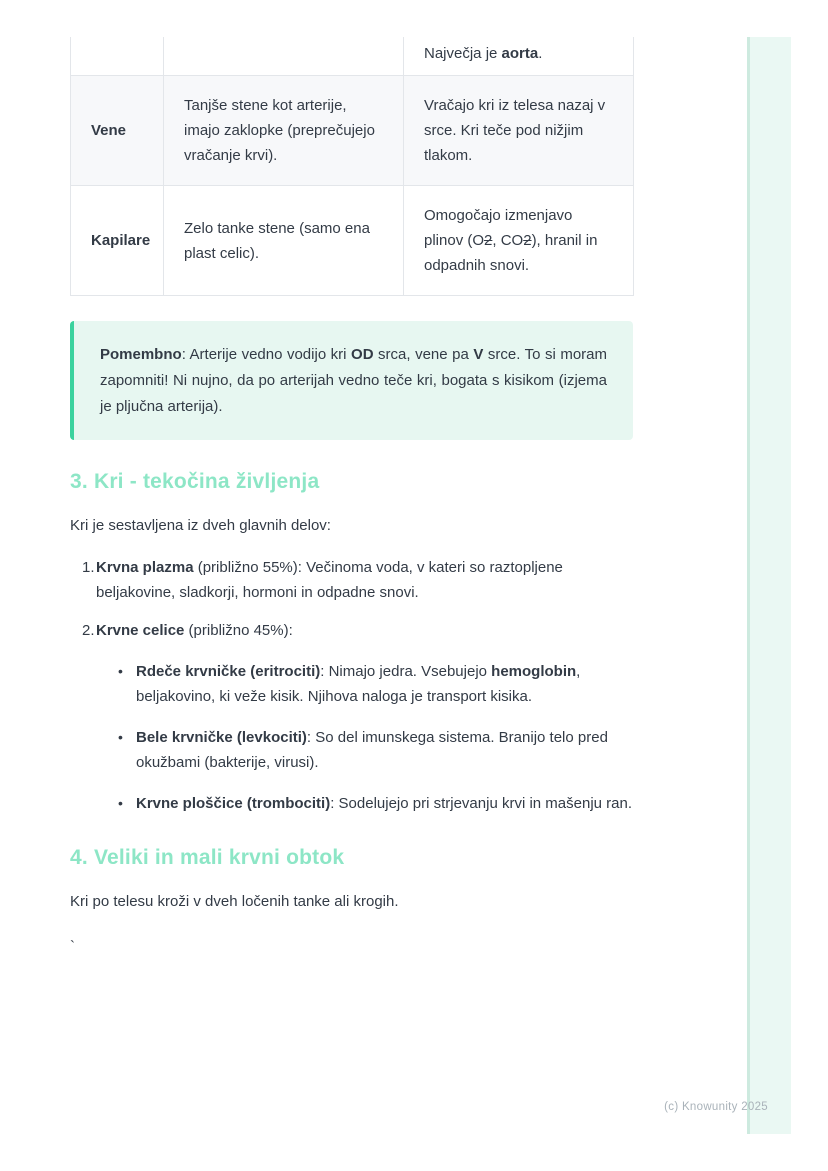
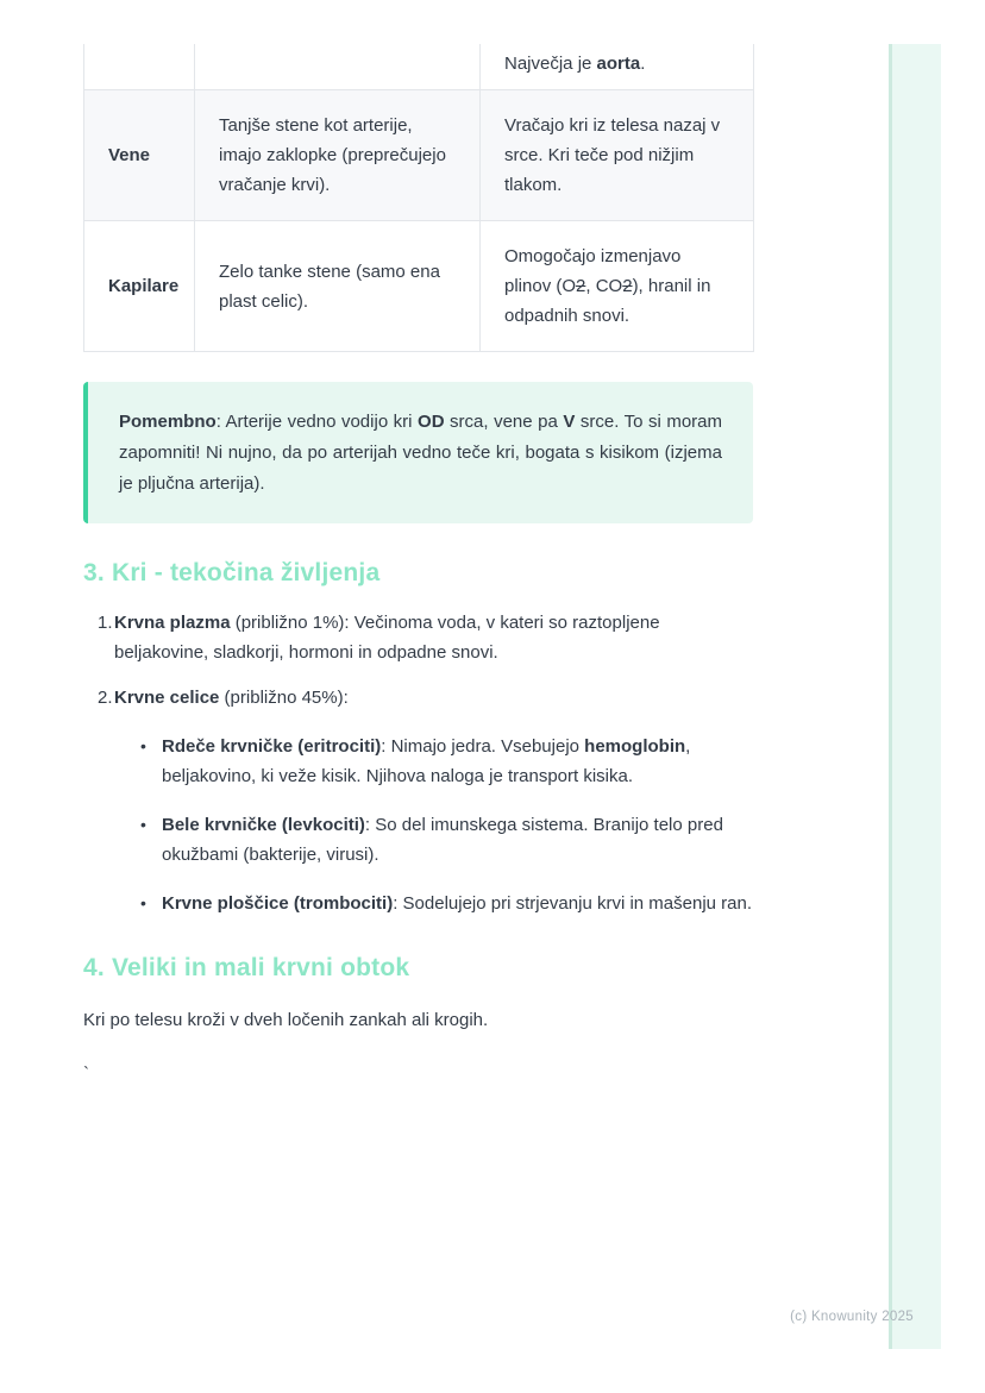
  		Največja je aorta.
  Vene	Tanjše stene kot arterije, imajo zaklopke (preprečujejo vračanje krvi).	Vračajo kri iz telesa nazaj v srce. Kri teče pod nižjim tlakom.
  Kapilare	Zelo tanke stene (samo ena plast celic).	Omogočajo izmenjavo plinov (O2, CO2), hranil in odpadnih snovi.
  Pomembno: Arterije vedno vodijo kri OD srca, vene pa V srce. To si moram zapomniti! Ni nujno, da po arterijah vedno teče kri, bogata s kisikom (izjema je pljučna arterija).
  3. Kri - tekočina življenja
- Kri je sestavljena iz dveh glavnih delov:
  1.
- Krvna plazma (približno 55%): Večinoma voda, v kateri so raztopljene beljakovine, sladkorji, hormoni in odpadne snovi.
+ Krvna plazma (približno 1%): Večinoma voda, v kateri so raztopljene beljakovine, sladkorji, hormoni in odpadne snovi.
  2.
  Krvne celice (približno 45%):
  •
  Rdeče krvničke (eritrociti): Nimajo jedra. Vsebujejo hemoglobin, beljakovino, ki veže kisik. Njihova naloga je transport kisika.
  •
  Bele krvničke (levkociti): So del imunskega sistema. Branijo telo pred okužbami (bakterije, virusi).
  •
  Krvne ploščice (trombociti): Sodelujejo pri strjevanju krvi in mašenju ran.
  4. Veliki in mali krvni obtok
- Kri po telesu kroži v dveh ločenih tanke ali krogih.
+ Kri po telesu kroži v dveh ločenih zankah ali krogih.
  `
  (c) Knowunity 2025
